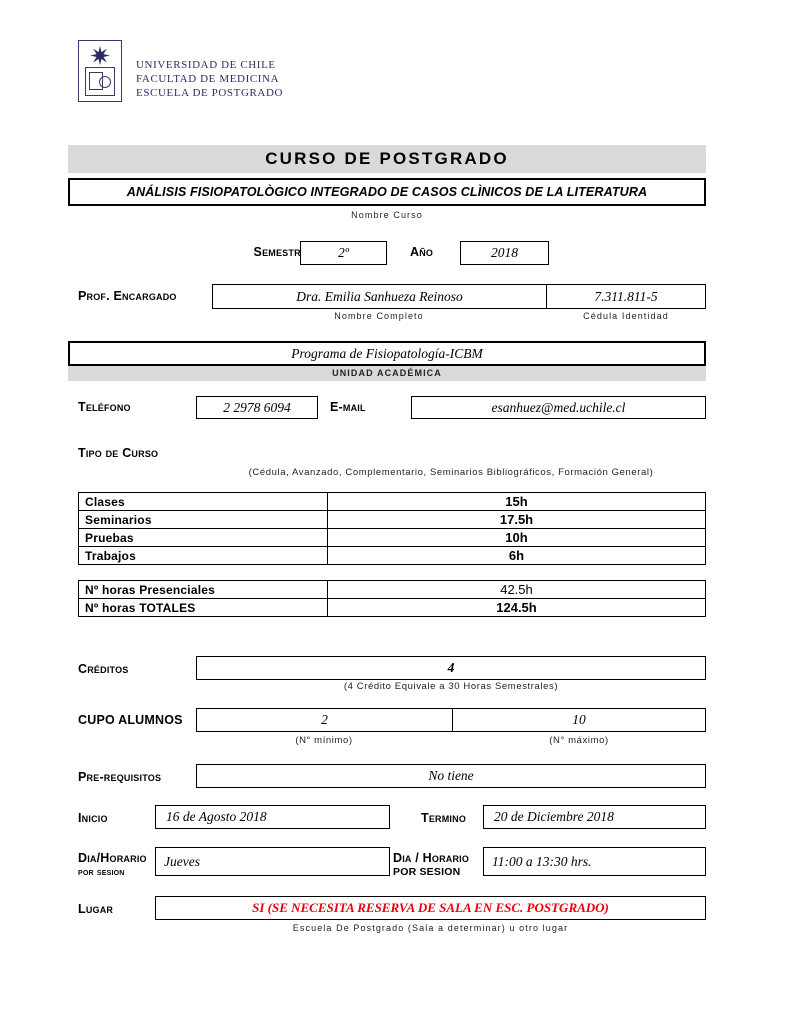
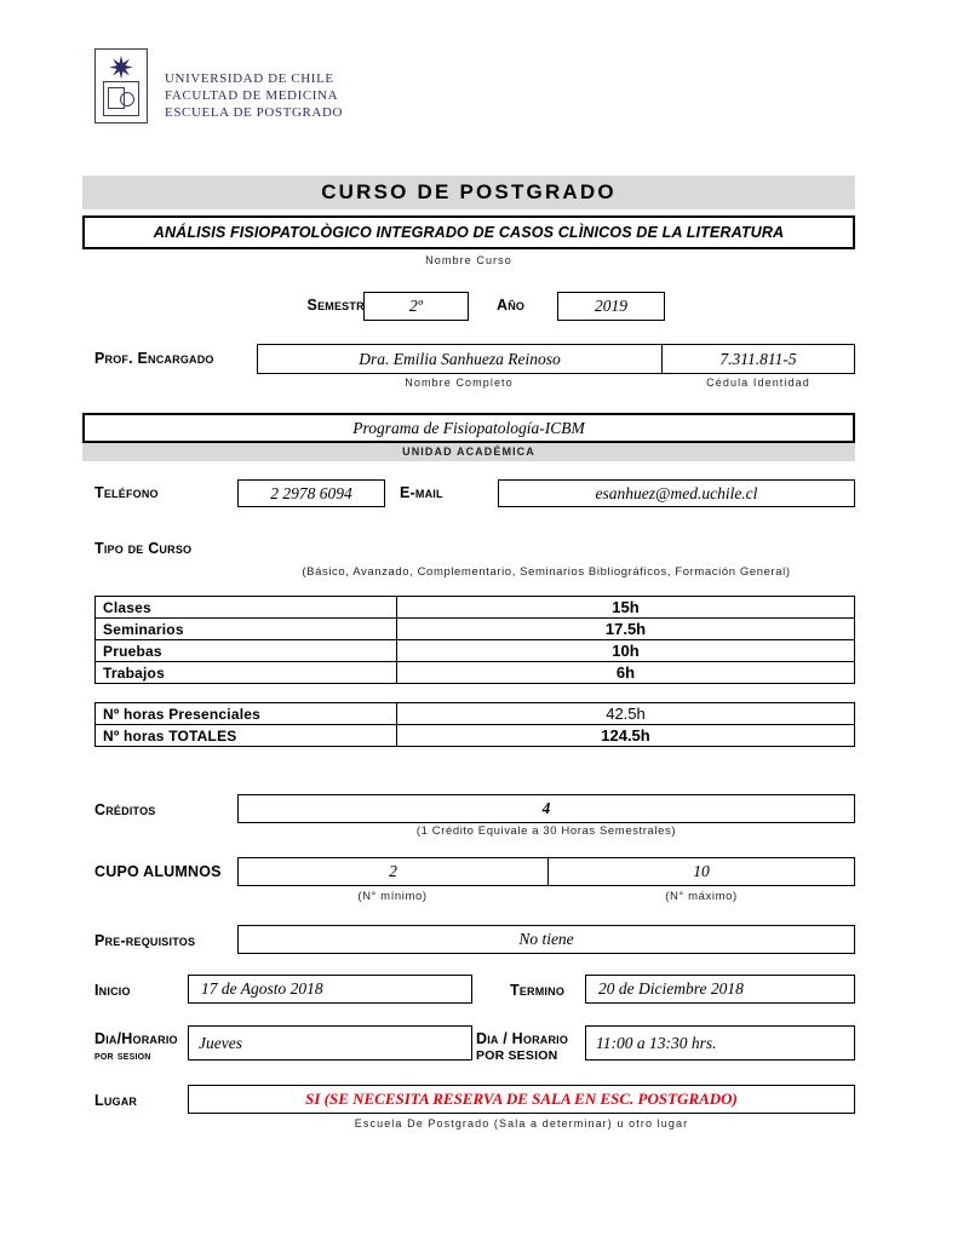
  ✷
  UNIVERSIDAD DE CHILE
  FACULTAD DE MEDICINA
  ESCUELA DE POSTGRADO
  CURSO DE POSTGRADO
  ANÁLISIS FISIOPATOLÒGICO INTEGRADO DE CASOS CLÌNICOS DE LA LITERATURA
  Nombre Curso
  Semestr
  2º
  Año
- 2018
+ 2019
  Prof. Encargado
  Dra. Emilia Sanhueza Reinoso
  7.311.811-5
  Nombre Completo
  Cédula Identidad
  Programa de Fisiopatología-ICBM
  UNIDAD ACADÉMICA
  Teléfono
  2 2978 6094
  E-mail
  esanhuez@med.uchile.cl
  Tipo de Curso
- (Cédula, Avanzado, Complementario, Seminarios Bibliográficos, Formación General)
+ (Básico, Avanzado, Complementario, Seminarios Bibliográficos, Formación General)
  Clases	15h
  Seminarios	17.5h
  Pruebas	10h
  Trabajos	6h
  Nº horas Presenciales	42.5h
  Nº horas TOTALES	124.5h
  Créditos
  4
- (4 Crédito Equivale a 30 Horas Semestrales)
+ (1 Crédito Equivale a 30 Horas Semestrales)
  CUPO ALUMNOS
  2
  10
  (N° mínimo)
  (N° máximo)
  Pre-requisitos
  No tiene
  Inicio
- 16 de Agosto 2018
+ 17 de Agosto 2018
  Termino
  20 de Diciembre 2018
  Dia/Horario
  por sesion
  Jueves
  Dia / Horario
  POR SESION
  11:00 a 13:30 hrs.
  Lugar
  SI (SE NECESITA RESERVA DE SALA EN ESC. POSTGRADO)
  Escuela De Postgrado (Sala a determinar) u otro lugar
